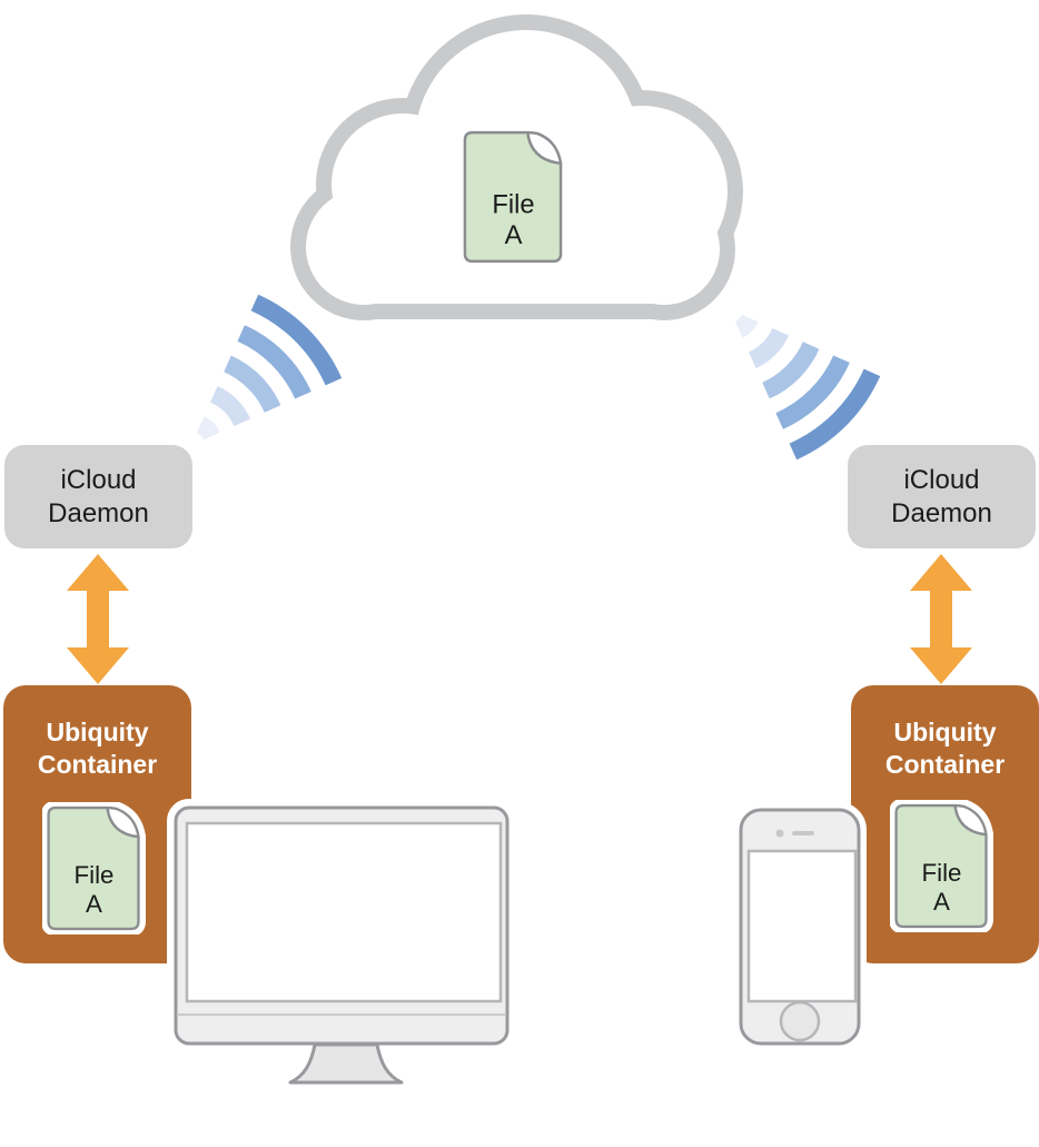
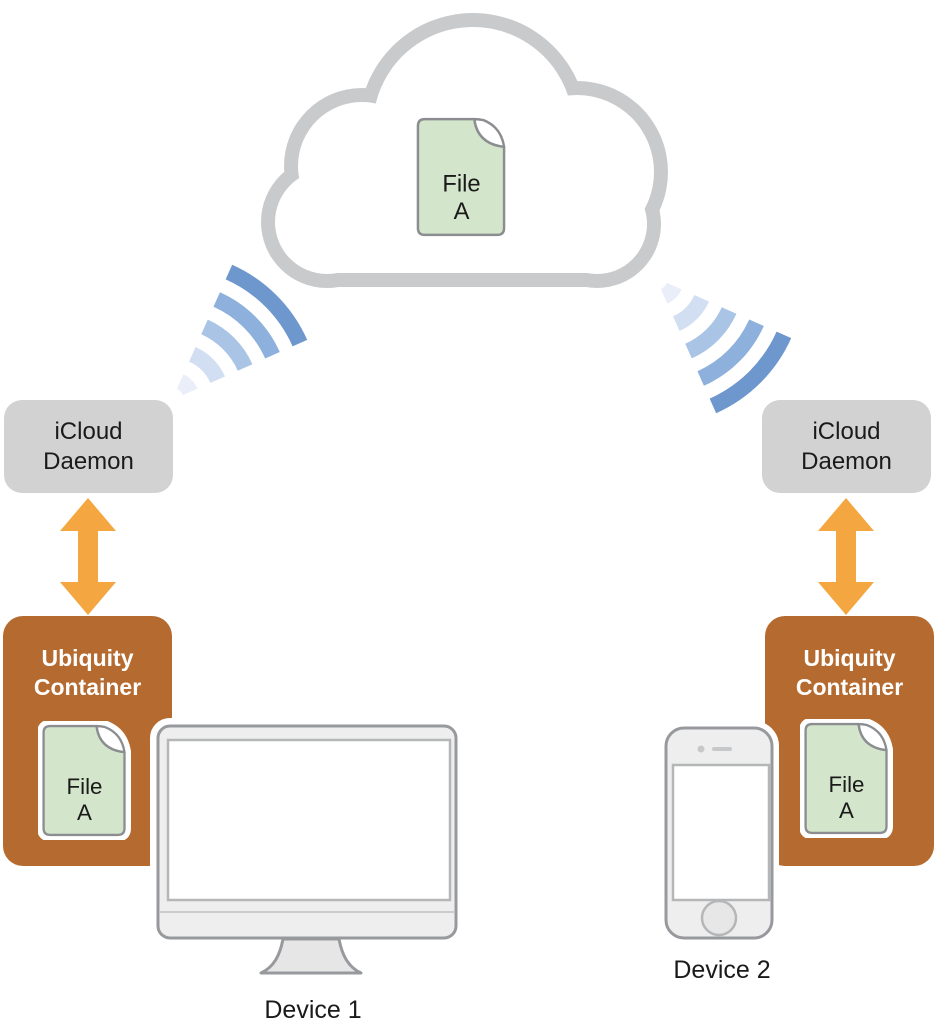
  File
  A
  iCloud
  Daemon
  iCloud
  Daemon
  Ubiquity
  Container
  Ubiquity
  Container
  File
  A
  File
  A
+ Device 1
+ Device 2
